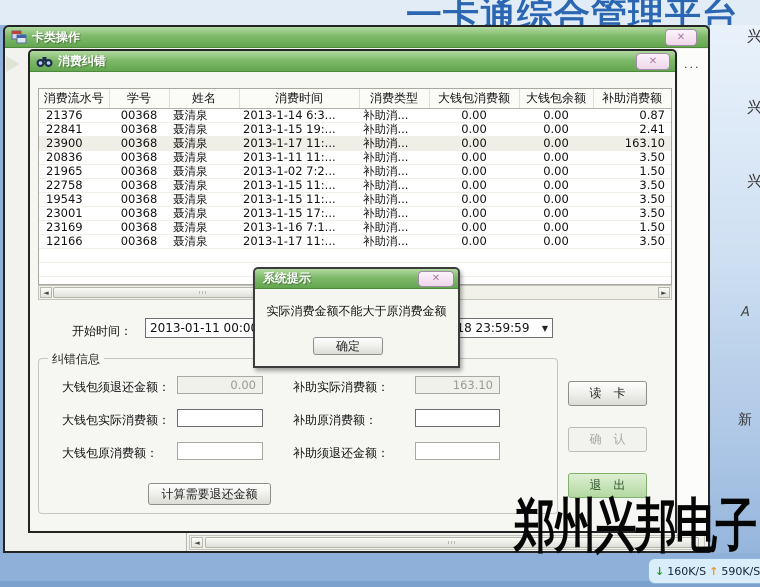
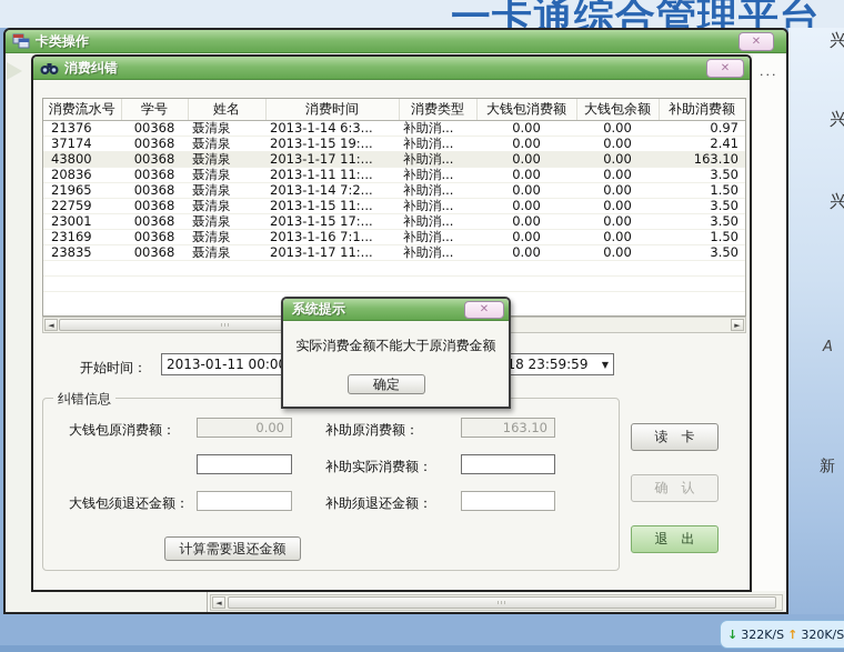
  一卡通综合管理平台
  兴
  兴
  兴
  A
  新
  卡类操作
  ✕
  ...
  ◄
  消费纠错
  ✕
  消费流水号	学号	姓名	消费时间	消费类型	大钱包消费额	大钱包余额	补助消费额
- 21376	00368	聂清泉	2013-1-14 6:3...	补助消...	0.00	0.00	0.87
+ 21376	00368	聂清泉	2013-1-14 6:3...	补助消...	0.00	0.00	0.97
- 22841	00368	聂清泉	2013-1-15 19:...	补助消...	0.00	0.00	2.41
+ 37174	00368	聂清泉	2013-1-15 19:...	补助消...	0.00	0.00	2.41
- 23900	00368	聂清泉	2013-1-17 11:...	补助消...	0.00	0.00	163.10
+ 43800	00368	聂清泉	2013-1-17 11:...	补助消...	0.00	0.00	163.10
  20836	00368	聂清泉	2013-1-11 11:...	补助消...	0.00	0.00	3.50
- 21965	00368	聂清泉	2013-1-02 7:2...	补助消...	0.00	0.00	1.50
+ 21965	00368	聂清泉	2013-1-14 7:2...	补助消...	0.00	0.00	1.50
- 22758	00368	聂清泉	2013-1-15 11:...	补助消...	0.00	0.00	3.50
- 19543	00368	聂清泉	2013-1-15 11:...	补助消...	0.00	0.00	3.50
+ 22759	00368	聂清泉	2013-1-15 11:...	补助消...	0.00	0.00	3.50
  23001	00368	聂清泉	2013-1-15 17:...	补助消...	0.00	0.00	3.50
  23169	00368	聂清泉	2013-1-16 7:1...	补助消...	0.00	0.00	1.50
- 12166	00368	聂清泉	2013-1-17 11:...	补助消...	0.00	0.00	3.50
+ 23835	00368	聂清泉	2013-1-17 11:...	补助消...	0.00	0.00	3.50
  ◄
  ►
  开始时间：
  2013-01-11 00:0
  ▼
  纠错信息
- 大钱包须退还金额：
+ 大钱包原消费额：
  0.00
- 补助实际消费额：
+ 补助原消费额：
  163.10
- 大钱包实际消费额：
- 补助原消费额：
+ 补助实际消费额：
- 大钱包原消费额：
+ 大钱包须退还金额：
  补助须退还金额：
  计算需要退还金额
  读 卡
  确 认
  退 出
  系统提示
  ✕
  实际消费金额不能大于原消费金额
  确定
  ↓
- 160K/S
+ 322K/S
  ↑
- 590K/S
+ 320K/S
- 郑州兴邦电子
